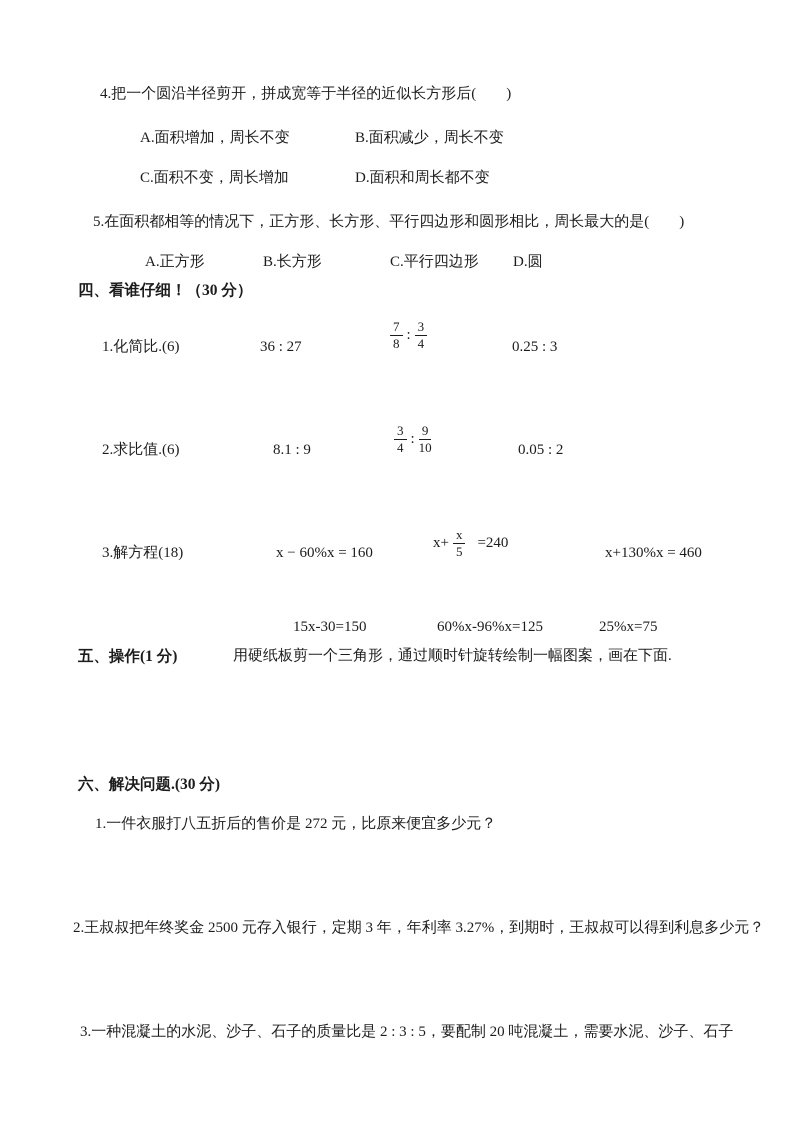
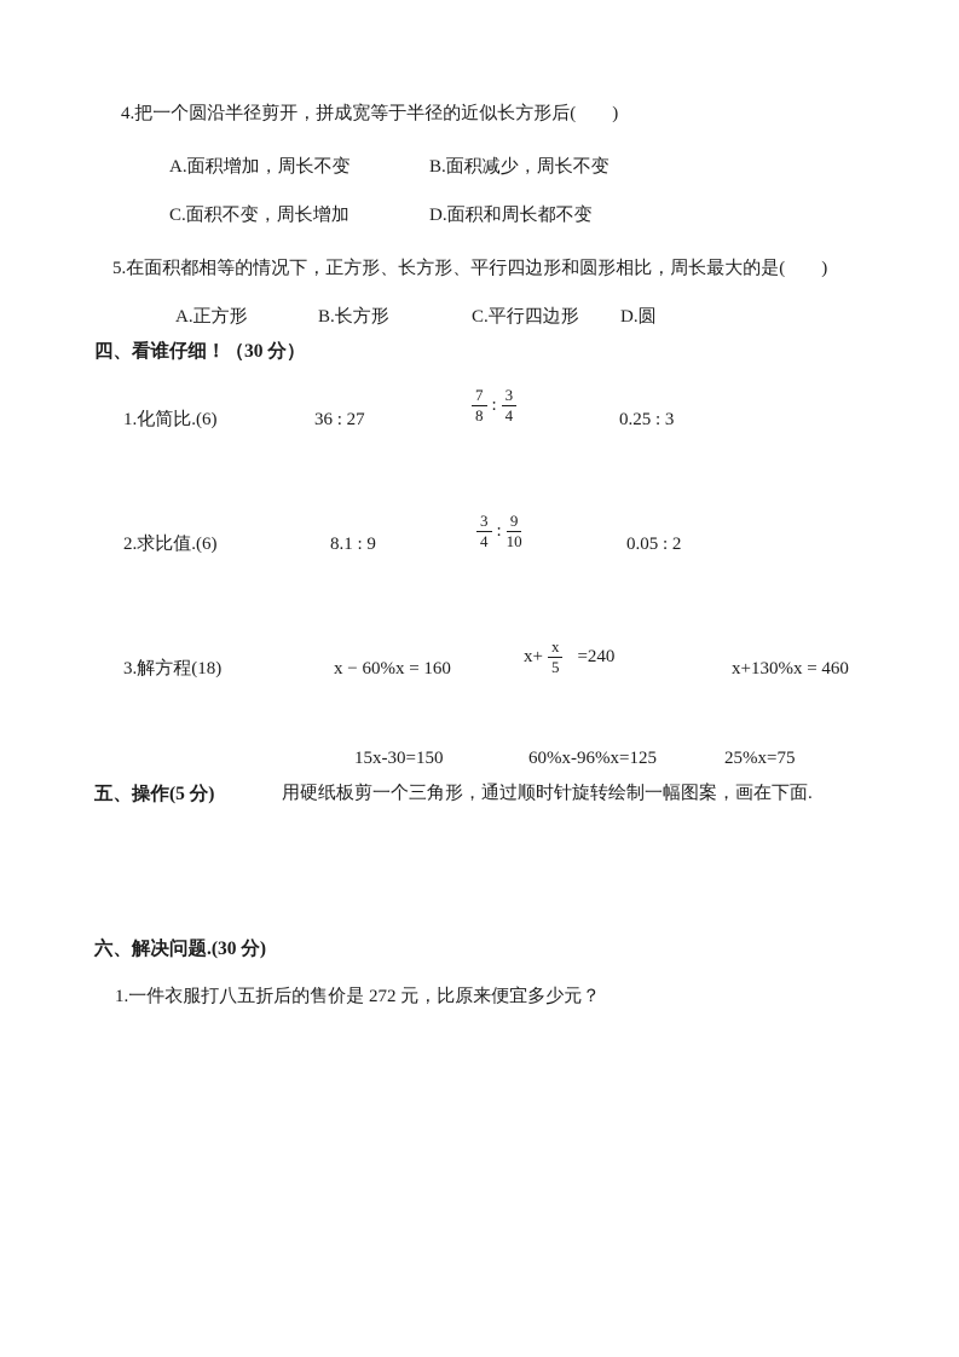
  4.把一个圆沿半径剪开，拼成宽等于半径的近似长方形后( )
  A.面积增加，周长不变
  B.面积减少，周长不变
  C.面积不变，周长增加
  D.面积和周长都不变
  5.在面积都相等的情况下，正方形、长方形、平行四边形和圆形相比，周长最大的是( )
  A.正方形
  B.长方形
  C.平行四边形
  D.圆
  四、看谁仔细！（30 分）
  1.化简比.(6)
  36 : 27
  7
  8
  :
  3
  4
  0.25 : 3
  2.求比值.(6)
  8.1 : 9
  3
  4
  :
  9
  10
  0.05 : 2
  3.解方程(18)
  x − 60%x = 160
  x+
  x
  5
  =240
  x+130%x = 460
  15x-30=150
  60%x-96%x=125
  25%x=75
- 五、操作(1 分)
+ 五、操作(5 分)
  用硬纸板剪一个三角形，通过顺时针旋转绘制一幅图案，画在下面.
  六、解决问题.(30 分)
  1.一件衣服打八五折后的售价是 272 元，比原来便宜多少元？
- 2.王叔叔把年终奖金 2500 元存入银行，定期 3 年，年利率 3.27%，到期时，王叔叔可以得到利息多少元？
- 3.一种混凝土的水泥、沙子、石子的质量比是 2 : 3 : 5，要配制 20 吨混凝土，需要水泥、沙子、石子
